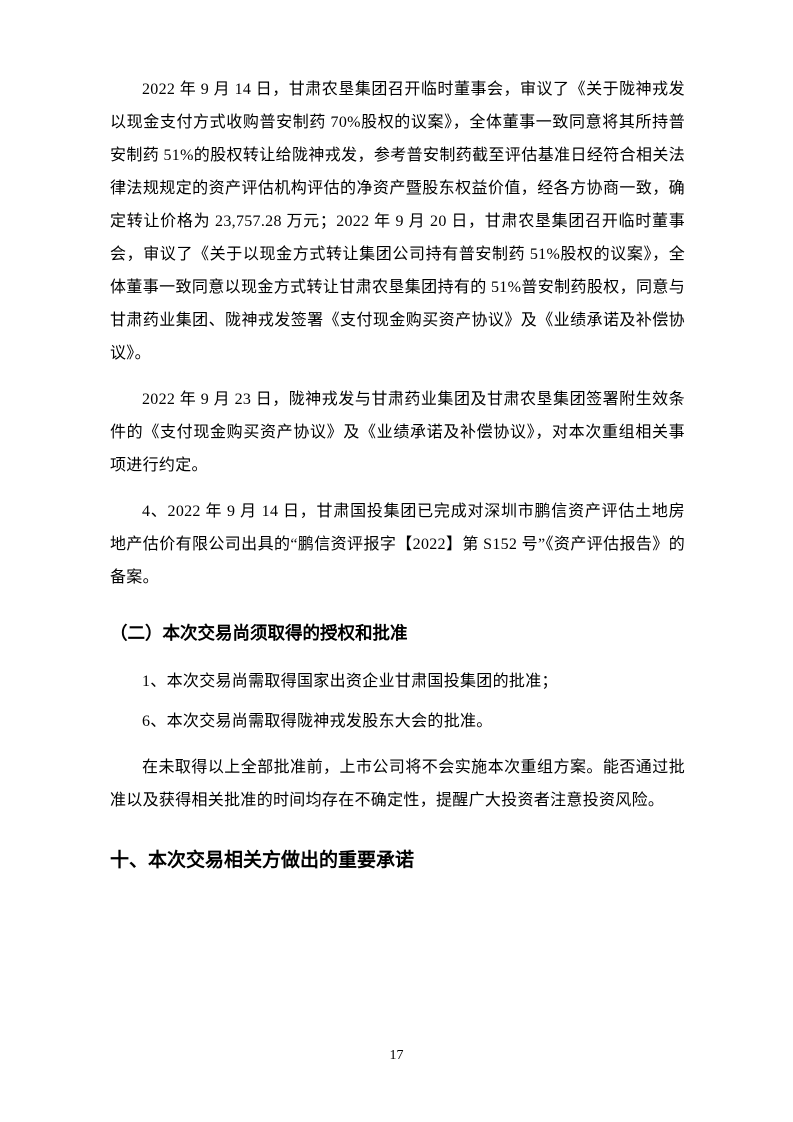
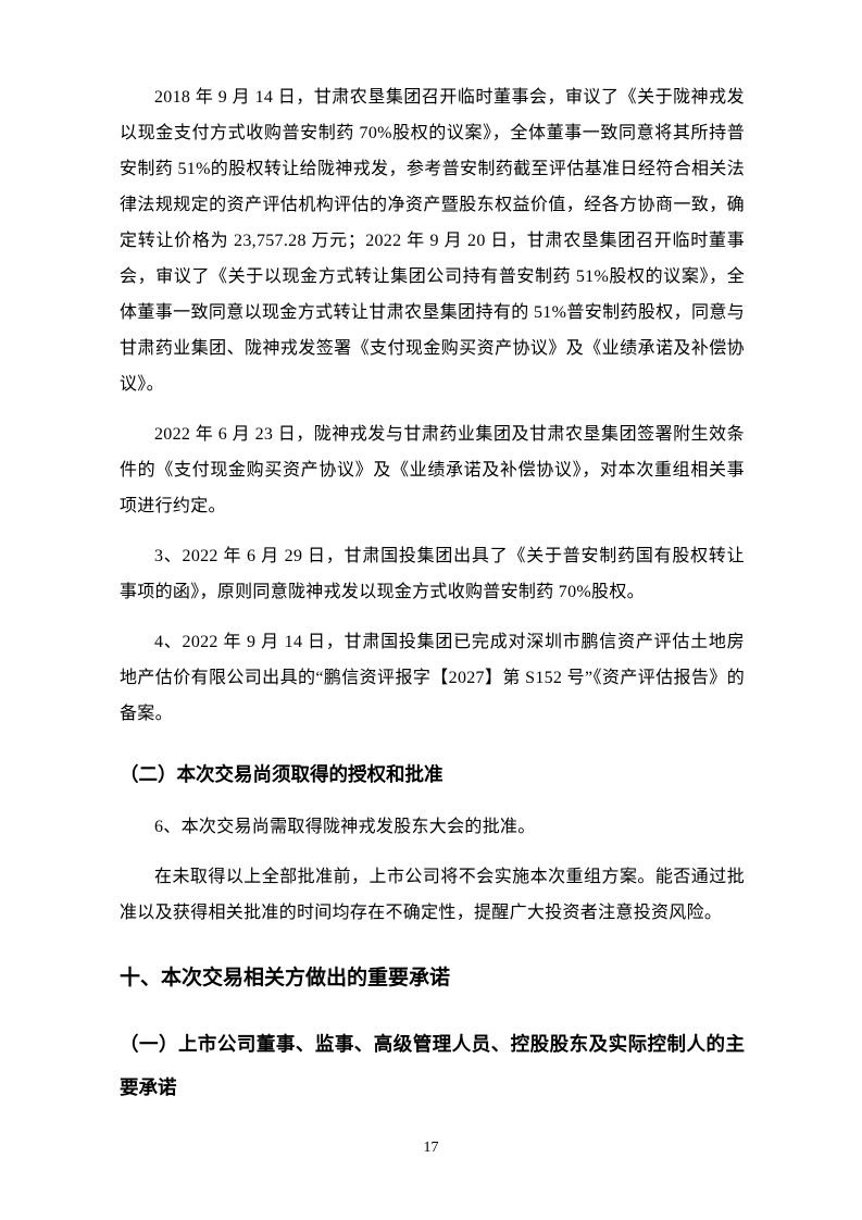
- 2022 年 9 月 14 日，甘肃农垦集团召开临时董事会，审议了《关于陇神戎发以现金支付方式收购普安制药 70%股权的议案》，全体董事一致同意将其所持普安制药 51%的股权转让给陇神戎发，参考普安制药截至评估基准日经符合相关法律法规规定的资产评估机构评估的净资产暨股东权益价值，经各方协商一致，确定转让价格为 23,757.28 万元；2022 年 9 月 20 日，甘肃农垦集团召开临时董事会，审议了《关于以现金方式转让集团公司持有普安制药 51%股权的议案》，全体董事一致同意以现金方式转让甘肃农垦集团持有的 51%普安制药股权，同意与甘肃药业集团、陇神戎发签署《支付现金购买资产协议》及《业绩承诺及补偿协议》。
+ 2018 年 9 月 14 日，甘肃农垦集团召开临时董事会，审议了《关于陇神戎发以现金支付方式收购普安制药 70%股权的议案》，全体董事一致同意将其所持普安制药 51%的股权转让给陇神戎发，参考普安制药截至评估基准日经符合相关法律法规规定的资产评估机构评估的净资产暨股东权益价值，经各方协商一致，确定转让价格为 23,757.28 万元；2022 年 9 月 20 日，甘肃农垦集团召开临时董事会，审议了《关于以现金方式转让集团公司持有普安制药 51%股权的议案》，全体董事一致同意以现金方式转让甘肃农垦集团持有的 51%普安制药股权，同意与甘肃药业集团、陇神戎发签署《支付现金购买资产协议》及《业绩承诺及补偿协议》。
- 2022 年 9 月 23 日，陇神戎发与甘肃药业集团及甘肃农垦集团签署附生效条件的《支付现金购买资产协议》及《业绩承诺及补偿协议》，对本次重组相关事项进行约定。
+ 2022 年 6 月 23 日，陇神戎发与甘肃药业集团及甘肃农垦集团签署附生效条件的《支付现金购买资产协议》及《业绩承诺及补偿协议》，对本次重组相关事项进行约定。
+ 3、2022 年 6 月 29 日，甘肃国投集团出具了《关于普安制药国有股权转让事项的函》，原则同意陇神戎发以现金方式收购普安制药 70%股权。
- 4、2022 年 9 月 14 日，甘肃国投集团已完成对深圳市鹏信资产评估土地房地产估价有限公司出具的“鹏信资评报字【2022】第 S152 号”《资产评估报告》的备案。
+ 4、2022 年 9 月 14 日，甘肃国投集团已完成对深圳市鹏信资产评估土地房地产估价有限公司出具的“鹏信资评报字【2027】第 S152 号”《资产评估报告》的备案。
  （二）本次交易尚须取得的授权和批准
- 1、本次交易尚需取得国家出资企业甘肃国投集团的批准；
  6、本次交易尚需取得陇神戎发股东大会的批准。
  在未取得以上全部批准前，上市公司将不会实施本次重组方案。能否通过批准以及获得相关批准的时间均存在不确定性，提醒广大投资者注意投资风险。
  十、本次交易相关方做出的重要承诺
+ （一）上市公司董事、监事、高级管理人员、控股股东及实际控制人的主要承诺
  17
